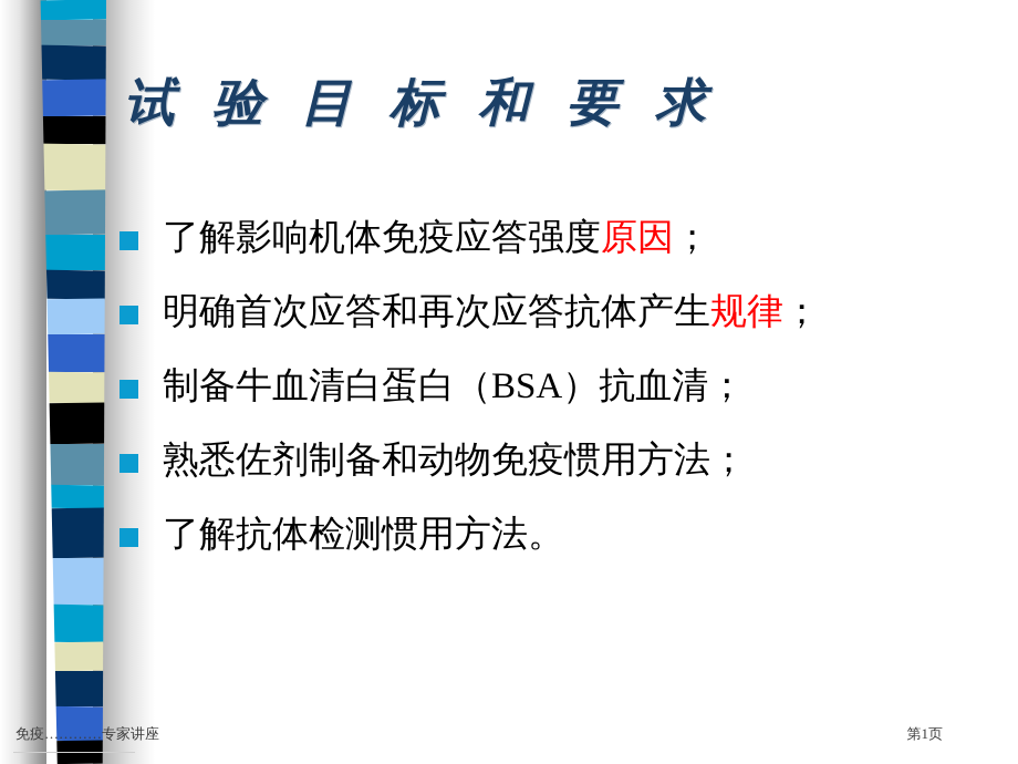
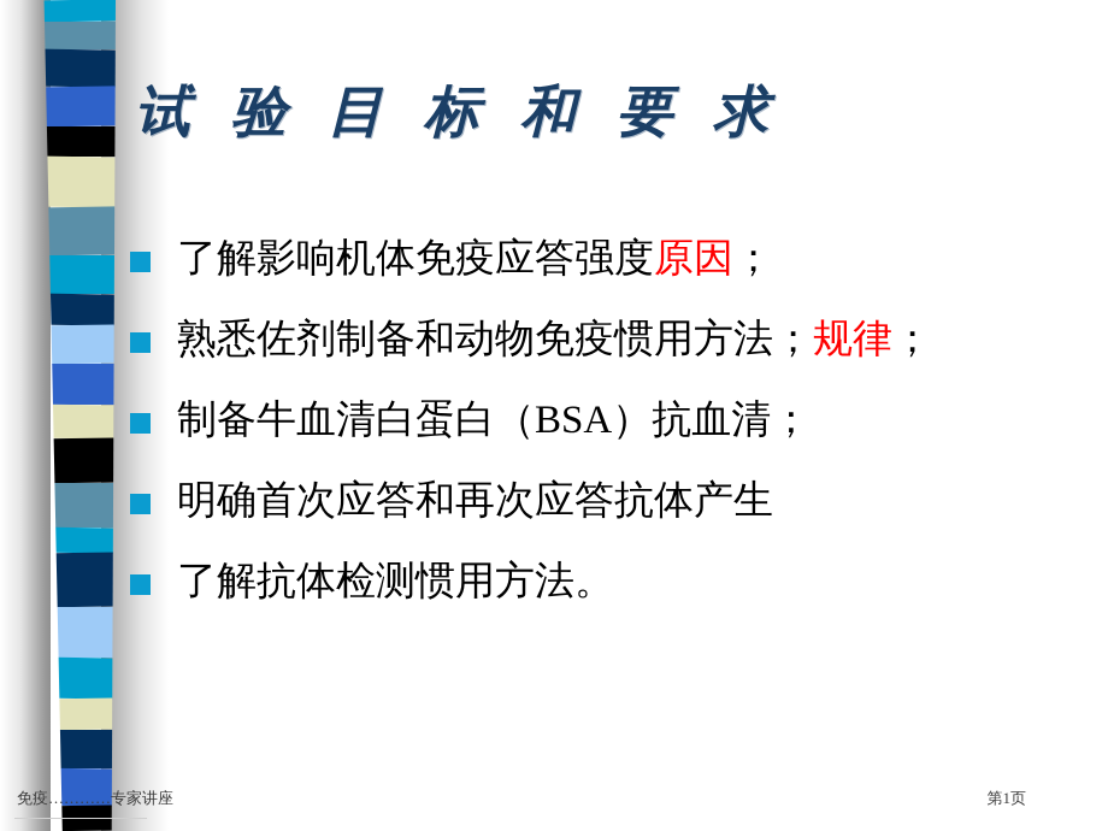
  试 验 目 标 和 要 求
  了解影响机体免疫应答强度原因；
- 明确首次应答和再次应答抗体产生规律；
+ 熟悉佐剂制备和动物免疫惯用方法；规律；
  制备牛血清白蛋白（BSA）抗血清；
- 熟悉佐剂制备和动物免疫惯用方法；
+ 明确首次应答和再次应答抗体产生
  了解抗体检测惯用方法。
  免疫…………专家讲座
  第1页
